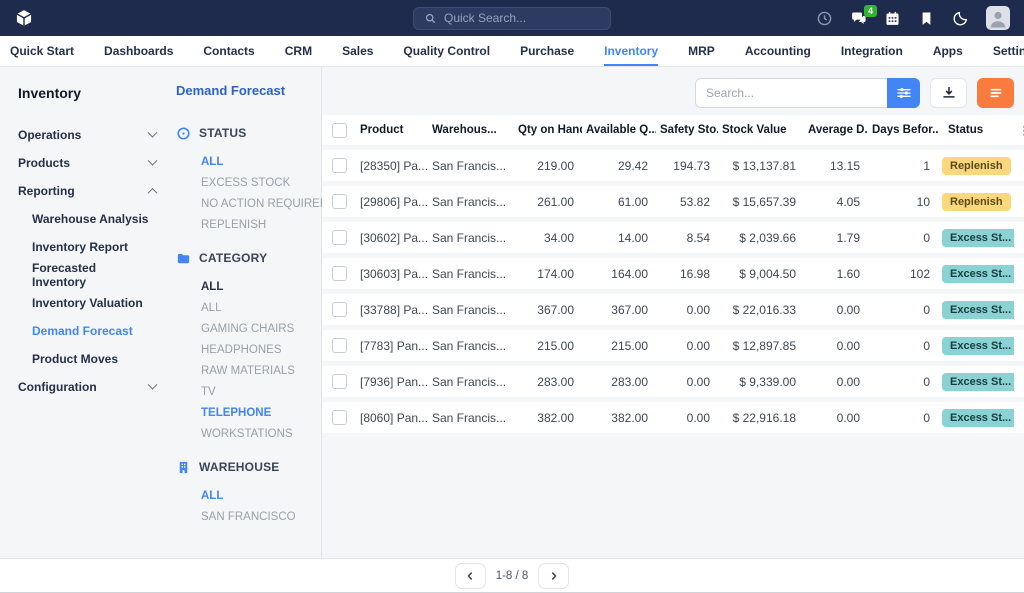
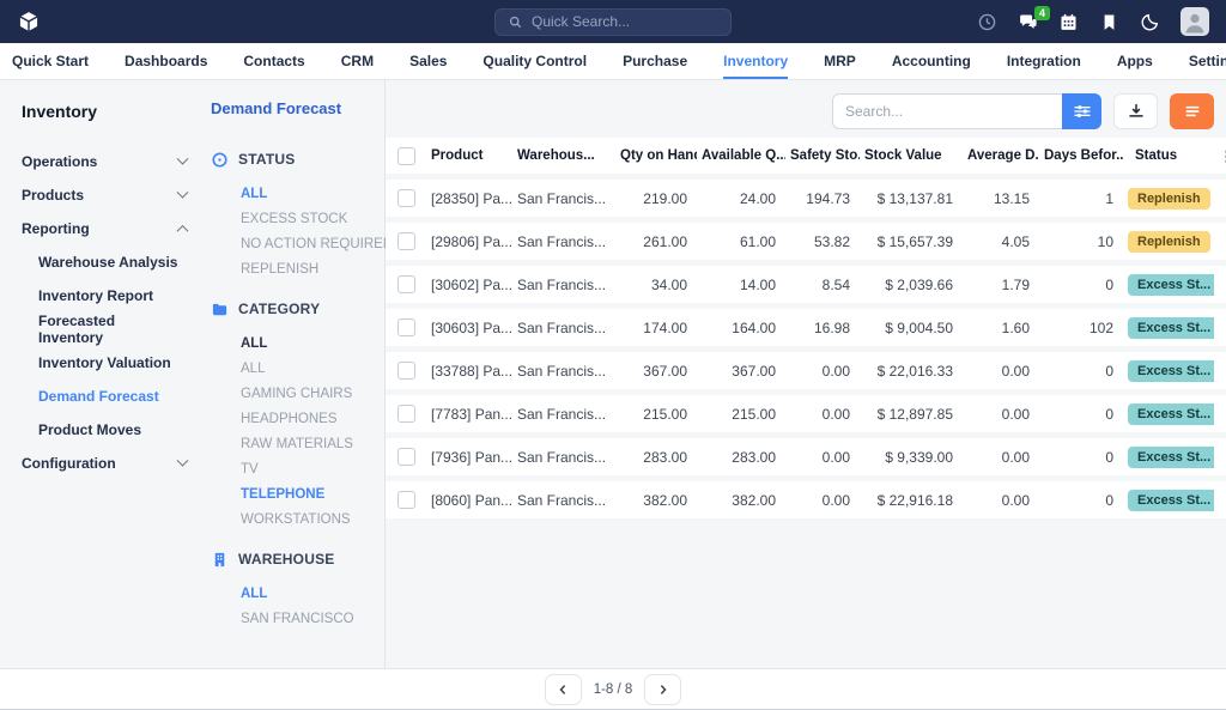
  Quick Search...
  4
  Quick Start
  Dashboards
  Contacts
  CRM
  Sales
  Quality Control
  Purchase
  Inventory
  MRP
  Accounting
  Integration
  Apps
  Settin
  Inventory
  Operations
  Products
  Reporting
  Warehouse Analysis
  Inventory Report
  Forecasted Inventory
  Inventory Valuation
  Demand Forecast
  Product Moves
  Configuration
  Demand Forecast
  STATUS
  ALL
  EXCESS STOCK
  NO ACTION REQUIRE
  REPLENISH
  CATEGORY
  ALL
  ALL
  GAMING CHAIRS
  HEADPHONES
  RAW MATERIALS
  TV
  TELEPHONE
  WORKSTATIONS
  WAREHOUSE
  ALL
  SAN FRANCISCO
  Search...
  	Product	Warehous...	Qty on Han	Available Q..	Safety Sto.	Stock Value	Average D.	Days Befor..	Status
- 	[28350] Pa...	San Francis...	219.00	29.42	194.73	$ 13,137.81	13.15	1	Replenish
+ 	[28350] Pa...	San Francis...	219.00	24.00	194.73	$ 13,137.81	13.15	1	Replenish
  	[29806] Pa...	San Francis...	261.00	61.00	53.82	$ 15,657.39	4.05	10	Replenish
  	[30602] Pa...	San Francis...	34.00	14.00	8.54	$ 2,039.66	1.79	0	Excess St...
  	[30603] Pa...	San Francis...	174.00	164.00	16.98	$ 9,004.50	1.60	102	Excess St...
  	[33788] Pa...	San Francis...	367.00	367.00	0.00	$ 22,016.33	0.00	0	Excess St...
  	[7783] Pan...	San Francis...	215.00	215.00	0.00	$ 12,897.85	0.00	0	Excess St...
  	[7936] Pan...	San Francis...	283.00	283.00	0.00	$ 9,339.00	0.00	0	Excess St...
  	[8060] Pan...	San Francis...	382.00	382.00	0.00	$ 22,916.18	0.00	0	Excess St...
  1-8 / 8
